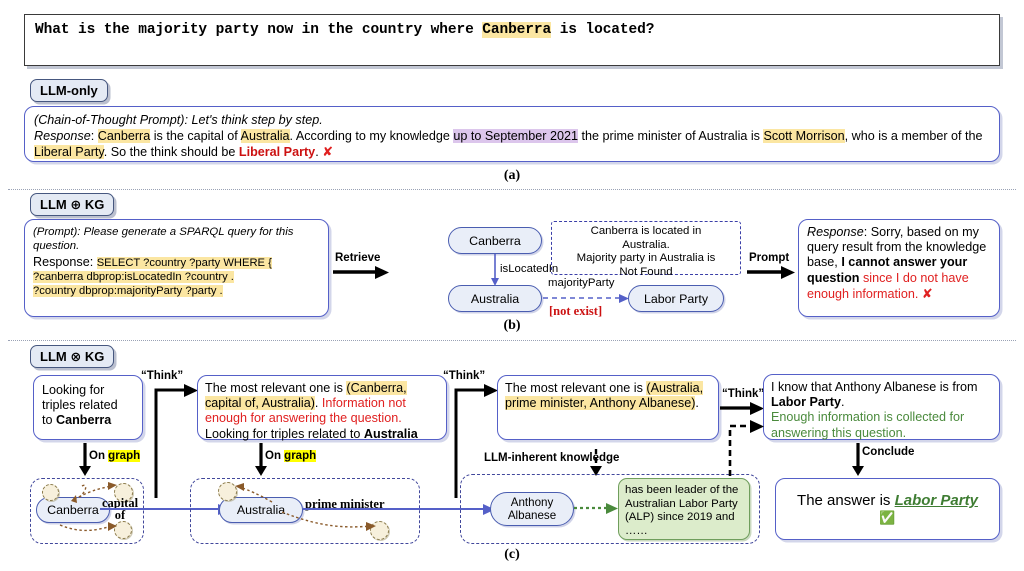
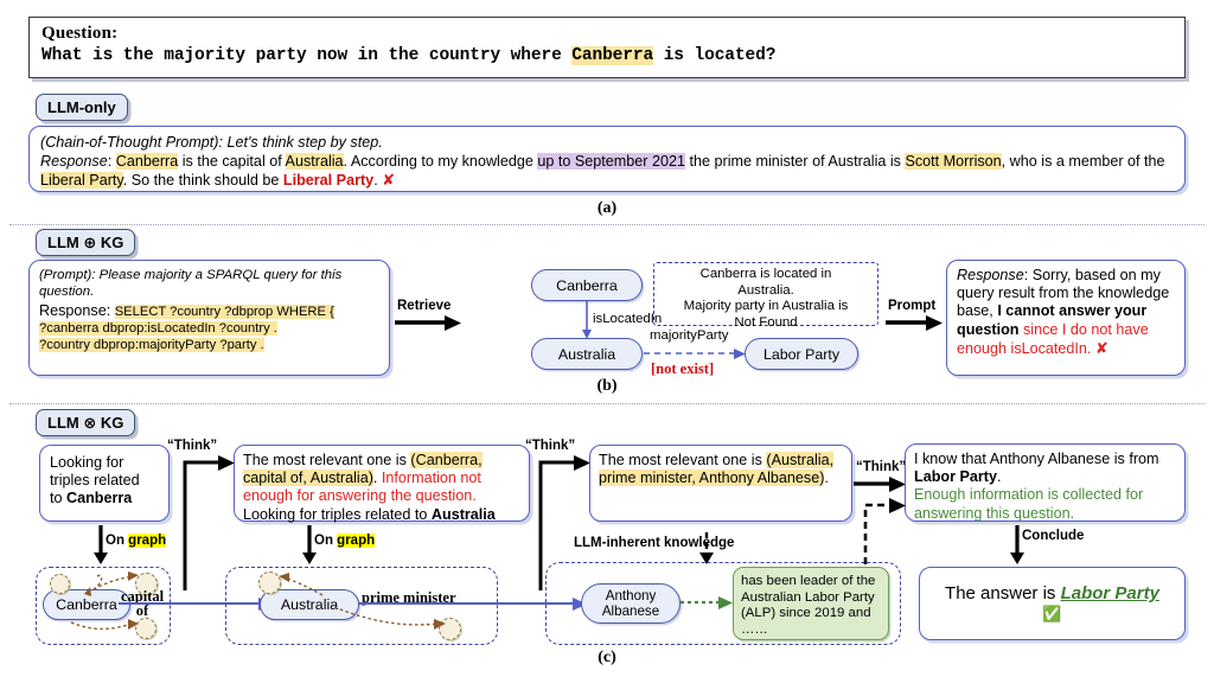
+ Question:
  What is the majority party now in the country where Canberra is located?
  LLM-only
  (Chain-of-Thought Prompt): Let's think step by step.
  Response: Canberra is the capital of Australia. According to my knowledge up to September 2021 the prime minister of Australia is Scott Morrison, who is a member of the Liberal Party. So the think should be Liberal Party. ✘
  (a)
  LLM ⊕ KG
- (Prompt): Please generate a SPARQL query for this question.
+ (Prompt): Please majority a SPARQL query for this question.
- Response: SELECT ?country ?party WHERE {
+ Response: SELECT ?country ?dbprop WHERE {
  ?canberra dbprop:isLocatedIn ?country .
  ?country dbprop:majorityParty ?party .
  Retrieve
  Canberra
  Australia
  Labor Party
  isLocatedIn
  majorityParty
  [not exist]
  Canberra is located in
  Australia.
  Majority party in Australia is
  Not Found
  Prompt
- Response: Sorry, based on my query result from the knowledge base, I cannot answer your question since I do not have enough information. ✘
+ Response: Sorry, based on my query result from the knowledge base, I cannot answer your question since I do not have enough isLocatedIn. ✘
  (b)
  LLM ⊗ KG
  Looking for
  triples related
  to Canberra
  “Think”
  The most relevant one is (Canberra,
  capital of, Australia). Information not enough for answering the question.
  Looking for triples related to Australia
  “Think”
  The most relevant one is (Australia,
  prime minister, Anthony Albanese).
  “Think”
  I know that Anthony Albanese is from Labor Party.
  Enough information is collected for answering this question.
  On graph
  On graph
  LLM-inherent knowldge
  Canberra
  capital
  of
  Australia
  prime minister
  Anthony
  Albanese
  has been leader of the Australian Labor Party (ALP) since 2019 and ……
  Conclude
  The answer is Labor Party
  ✅
  (c)
